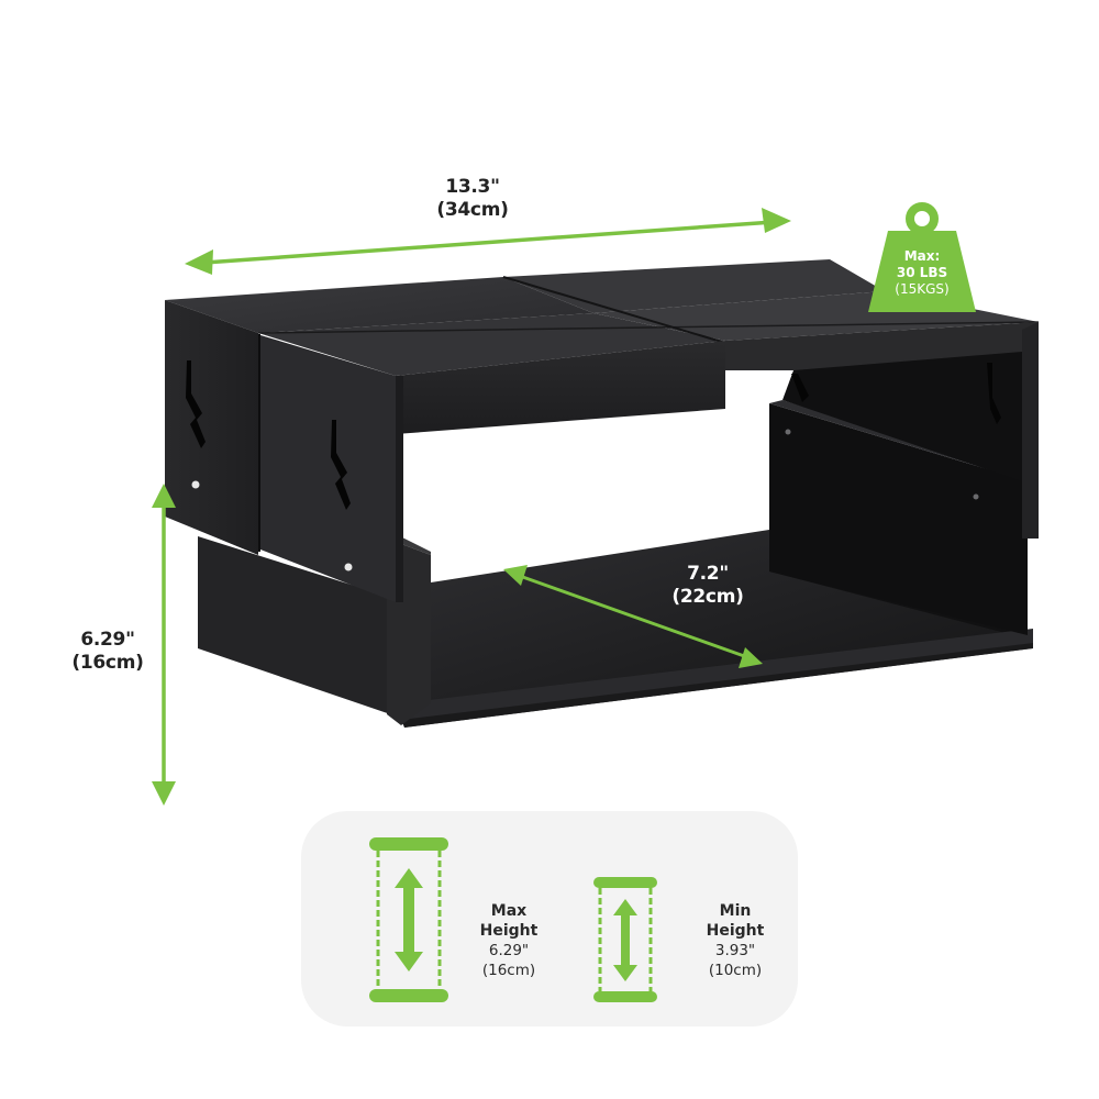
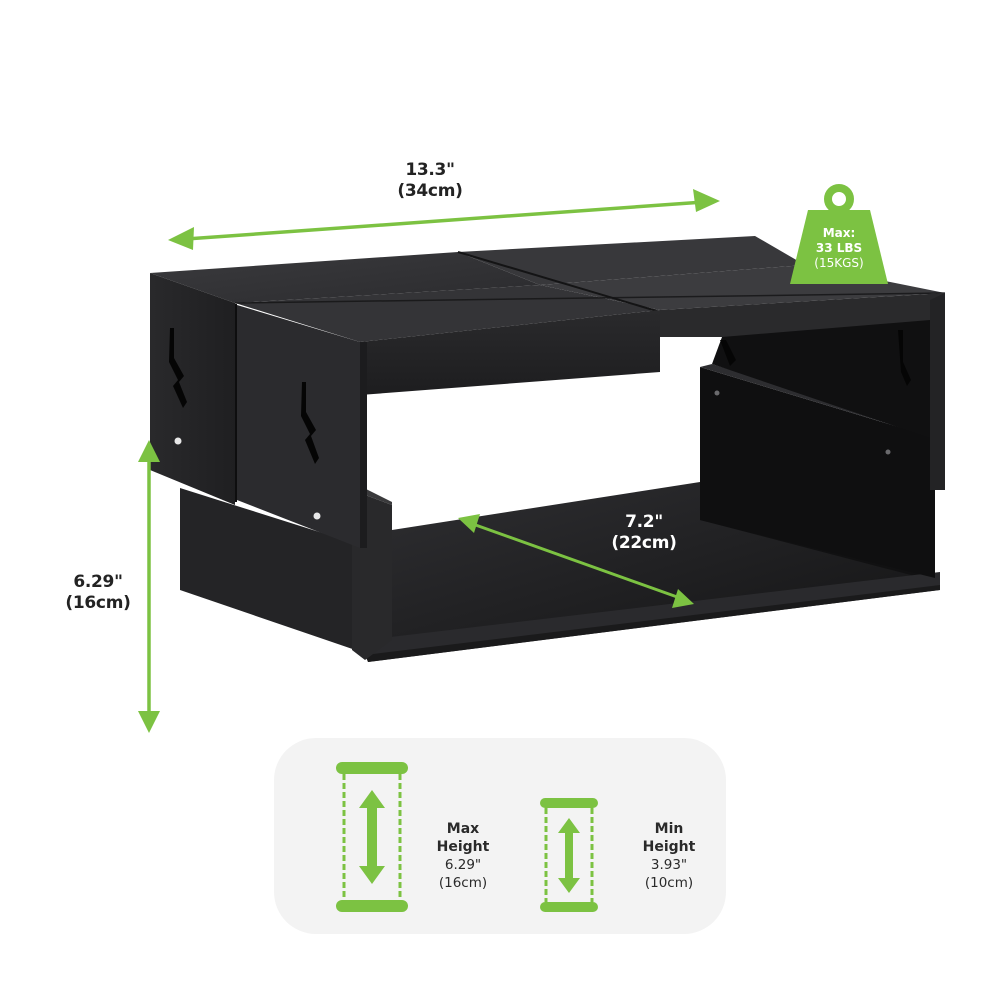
  13.3"
  (34cm)
  6.29"
  (16cm)
  7.2"
  (22cm)
  Max:
- 30 LBS
+ 33 LBS
  (15KGS)
  Max
  Height
  6.29"
  (16cm)
  Min
  Height
  3.93"
  (10cm)
